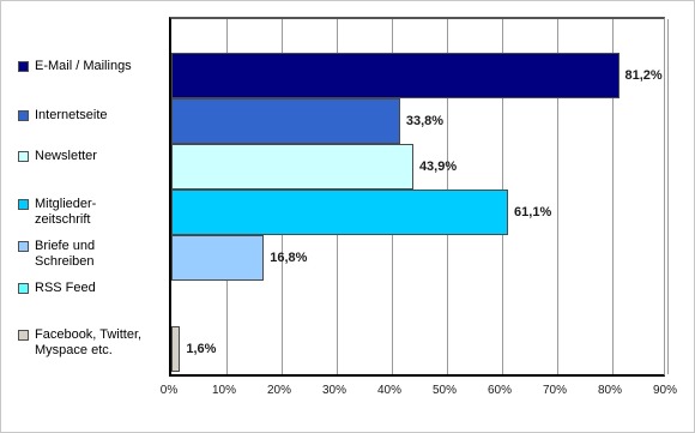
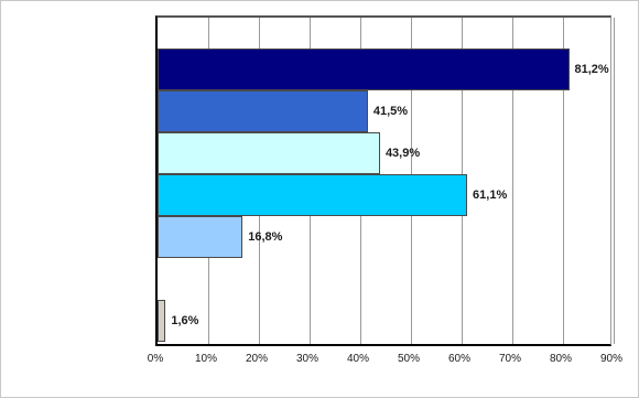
- E-Mail / Mailings
- Internetseite
- Newsletter
- Mitglieder-
- zeitschrift
- Briefe und
- Schreiben
- RSS Feed
- Facebook, Twitter,
- Myspace etc.
  81,2%
- 33,8%
+ 41,5%
  43,9%
  61,1%
  16,8%
  1,6%
  0%
  10%
  20%
  30%
  40%
  50%
  60%
  70%
  80%
  90%
